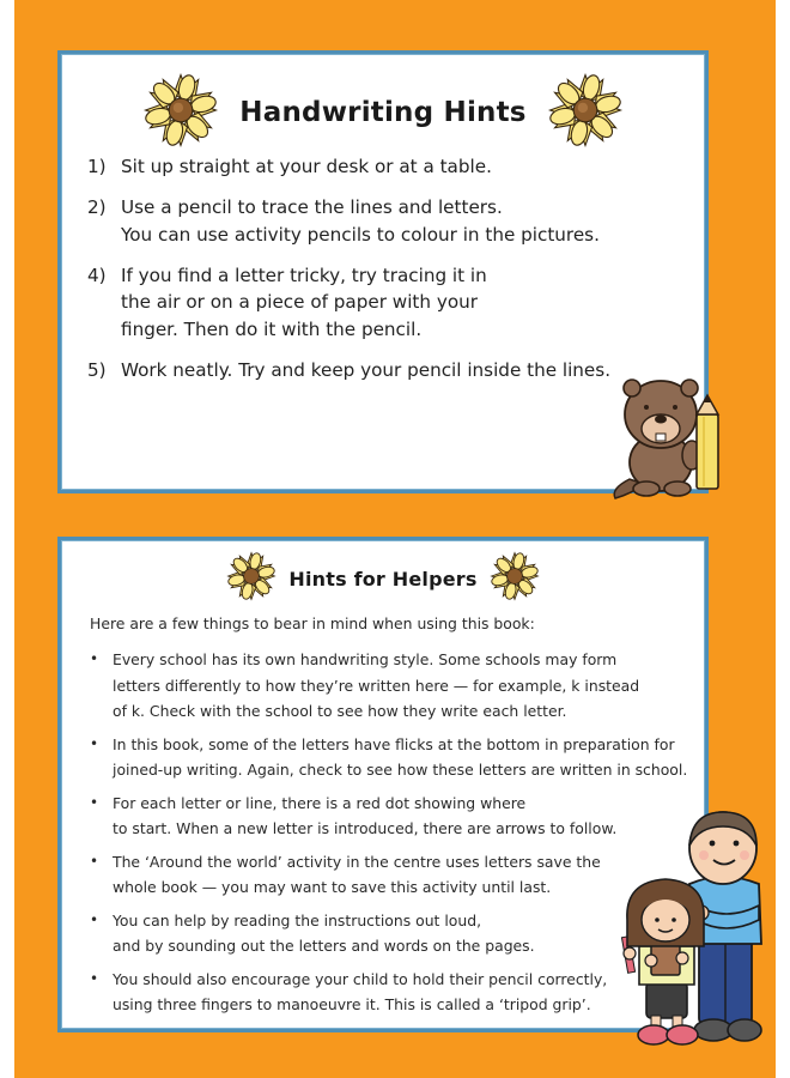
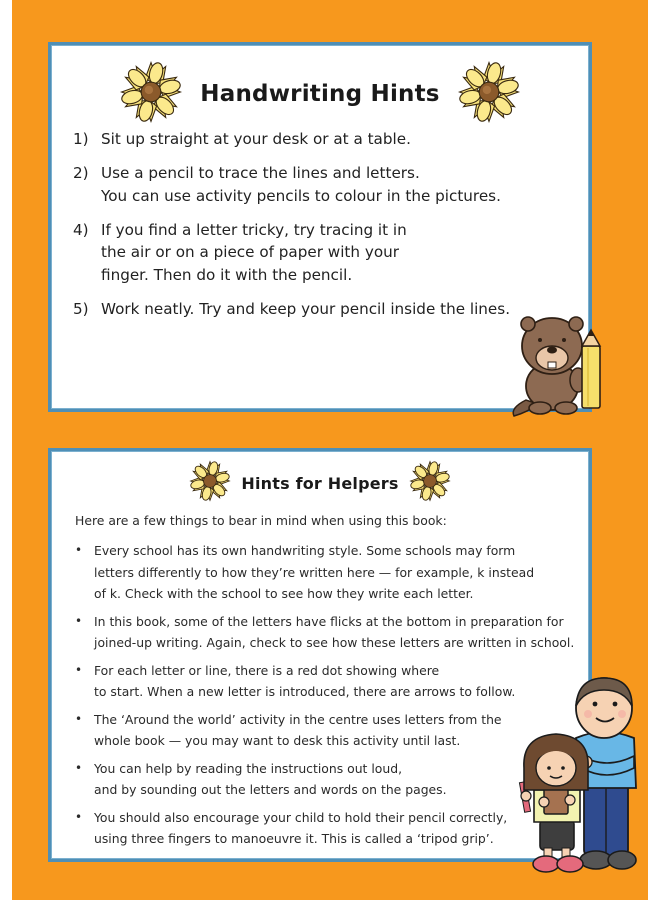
  Handwriting Hints
  1)
  Sit up straight at your desk or at a table.
  2)
  Use a pencil to trace the lines and letters.
  You can use activity pencils to colour in the pictures.
  4)
  If you find a letter tricky, try tracing it in
  the air or on a piece of paper with your
  finger. Then do it with the pencil.
  5)
  Work neatly. Try and keep your pencil inside the lines.
  Hints for Helpers
  Here are a few things to bear in mind when using this book:
  •
  Every school has its own handwriting style. Some schools may form
  letters differently to how they’re written here — for example, k instead
  of k. Check with the school to see how they write each letter.
  •
  In this book, some of the letters have flicks at the bottom in preparation for
  joined-up writing. Again, check to see how these letters are written in school.
  •
  For each letter or line, there is a red dot showing where
  to start. When a new letter is introduced, there are arrows to follow.
  •
- The ‘Around the world’ activity in the centre uses letters save the
+ The ‘Around the world’ activity in the centre uses letters from the
- whole book — you may want to save this activity until last.
+ whole book — you may want to desk this activity until last.
  •
  You can help by reading the instructions out loud,
  and by sounding out the letters and words on the pages.
  •
  You should also encourage your child to hold their pencil correctly,
  using three fingers to manoeuvre it. This is called a ‘tripod grip’.
